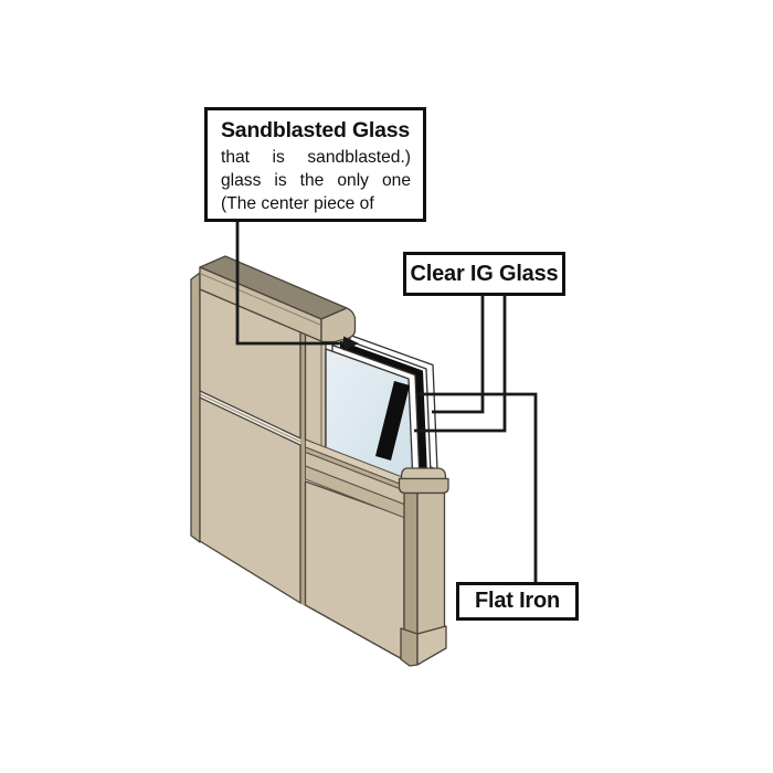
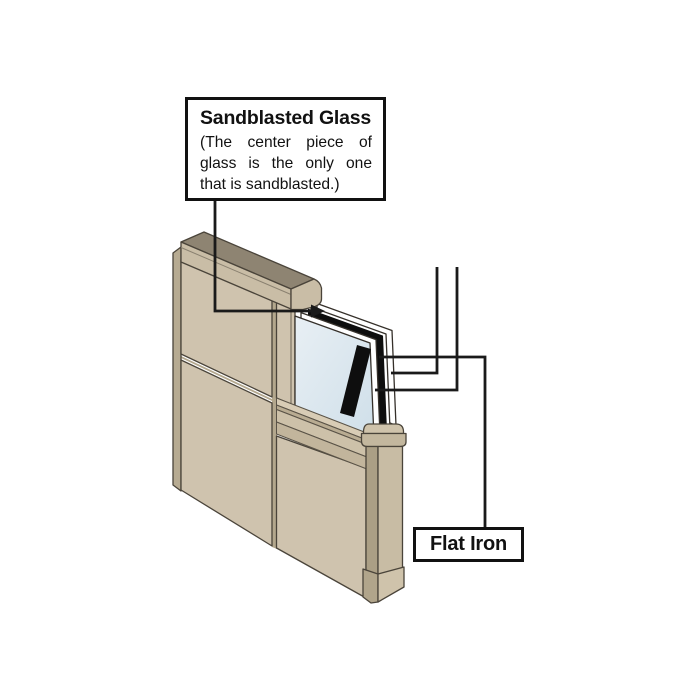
  Sandblasted Glass
- that is sandblasted.)
+ (The center piece of
  glass is the only one
- (The center piece of
+ that is sandblasted.)
- Clear IG Glass
  Flat Iron
